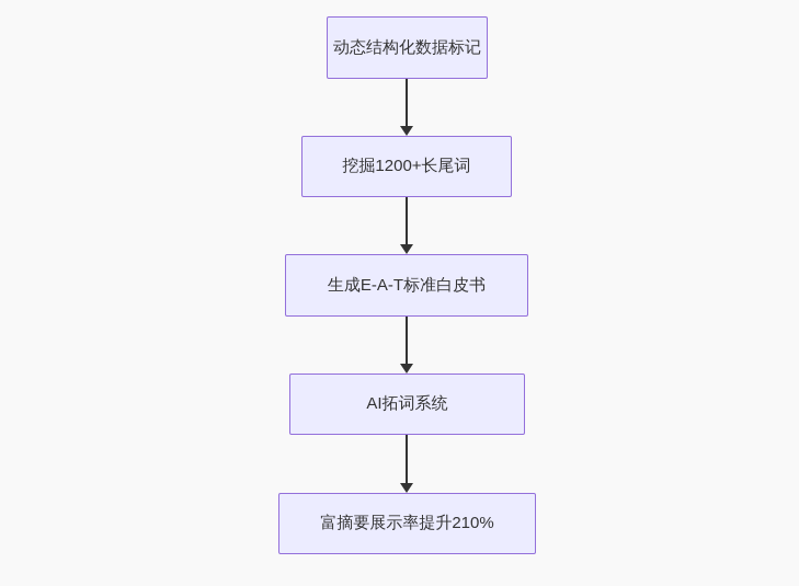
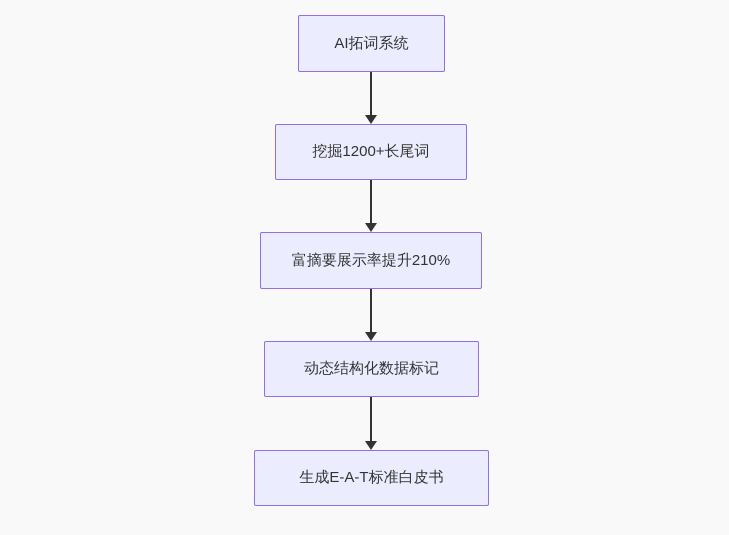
- 动态结构化数据标记
+ AI拓词系统
  挖掘1200+长尾词
- 生成E-A-T标准白皮书
+ 富摘要展示率提升210%
- AI拓词系统
+ 动态结构化数据标记
- 富摘要展示率提升210%
+ 生成E-A-T标准白皮书
